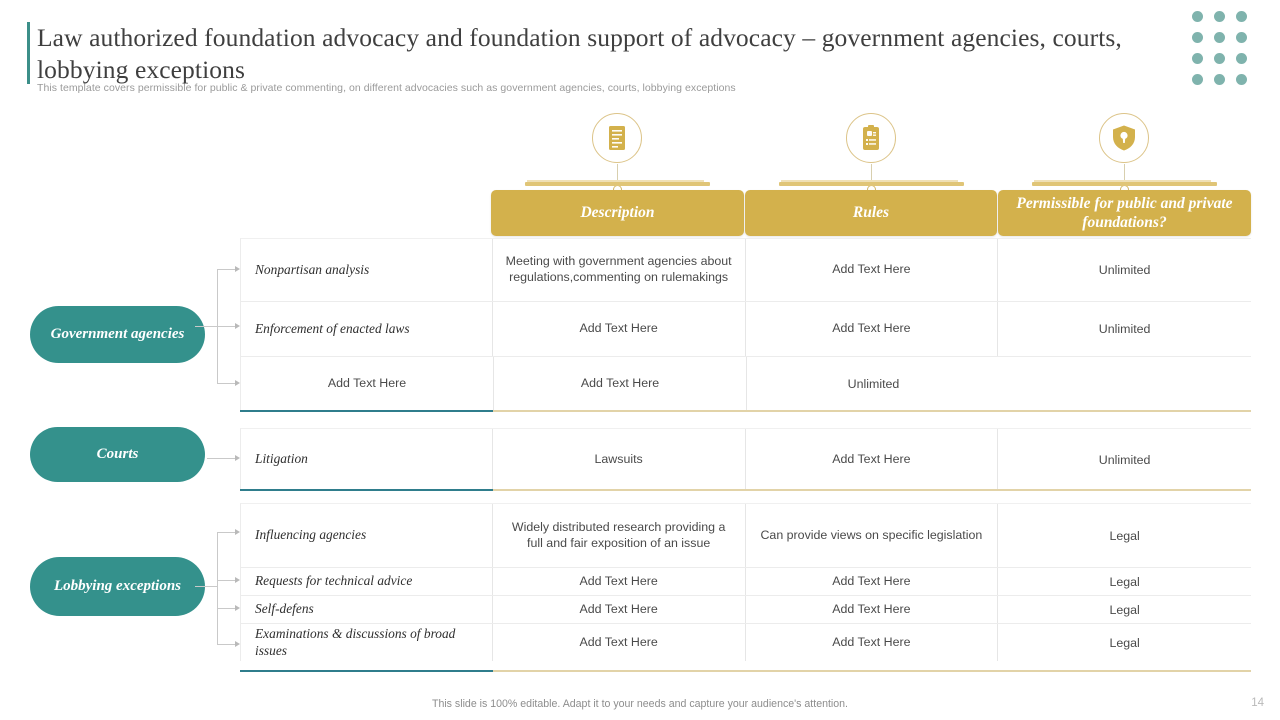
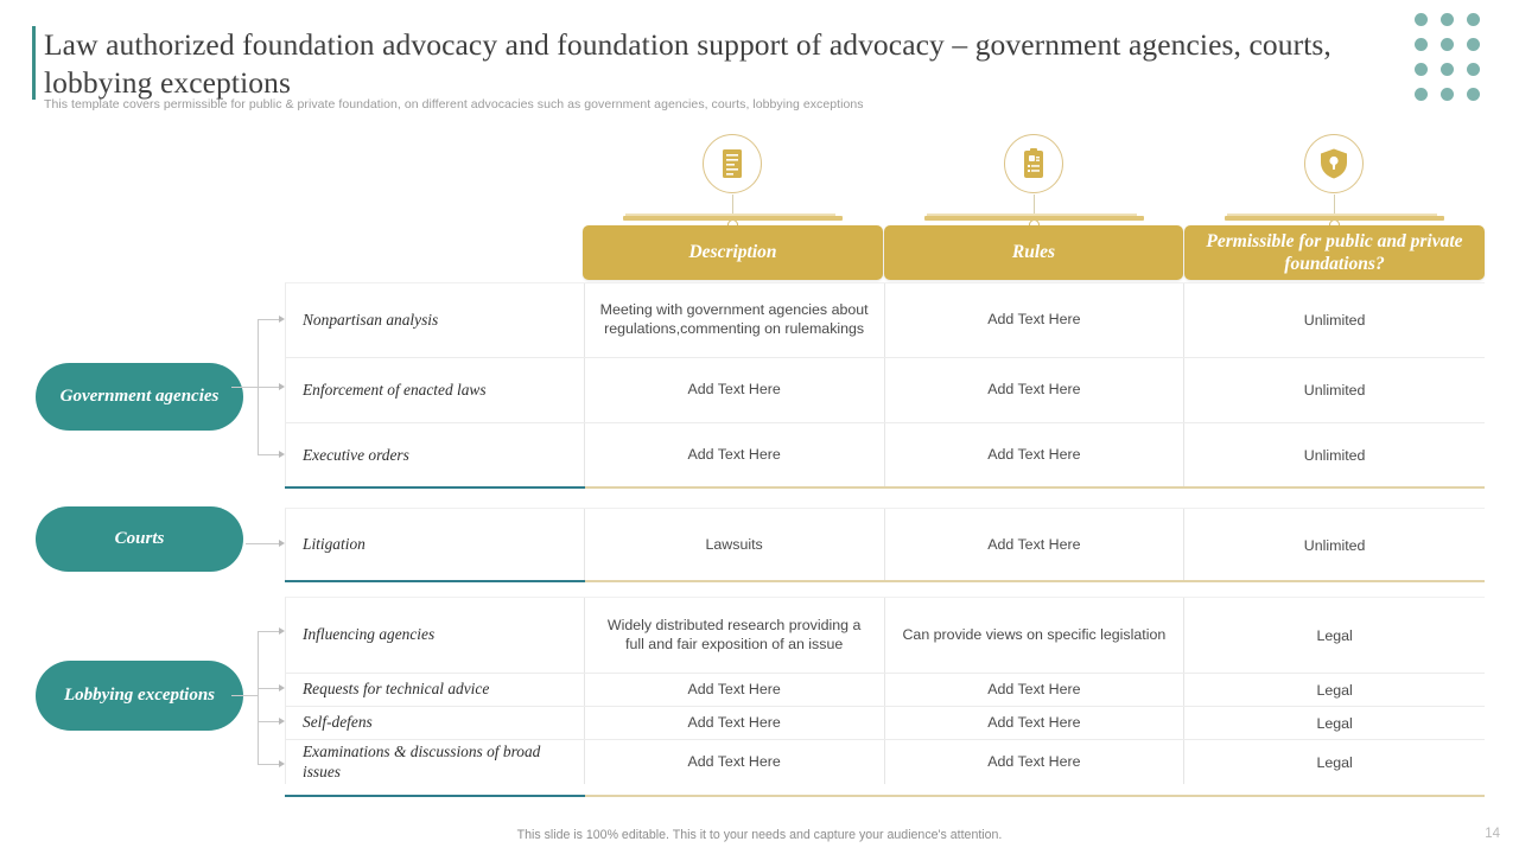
  Law authorized foundation advocacy and foundation support of advocacy – government agencies, courts, lobbying exceptions
- This template covers permissible for public & private commenting, on different advocacies such as government agencies, courts, lobbying exceptions
+ This template covers permissible for public & private foundation, on different advocacies such as government agencies, courts, lobbying exceptions
  Description
  Rules
  Permissible for public and private foundations?
  Government agencies
  Courts
  Lobbying exceptions
  Nonpartisan analysis
  Meeting with government agencies about regulations,commenting on rulemakings
  Add Text Here
  Unlimited
  Enforcement of enacted laws
  Add Text Here
  Add Text Here
  Unlimited
+ Executive orders
  Add Text Here
  Add Text Here
  Unlimited
  Litigation
  Lawsuits
  Add Text Here
  Unlimited
  Influencing agencies
  Widely distributed research providing a full and fair exposition of an issue
  Can provide views on specific legislation
  Legal
  Requests for technical advice
  Add Text Here
  Add Text Here
  Legal
  Self-defens
  Add Text Here
  Add Text Here
  Legal
  Examinations & discussions of broad issues
  Add Text Here
  Add Text Here
  Legal
- This slide is 100% editable. Adapt it to your needs and capture your audience's attention.
+ This slide is 100% editable. This it to your needs and capture your audience's attention.
  14
